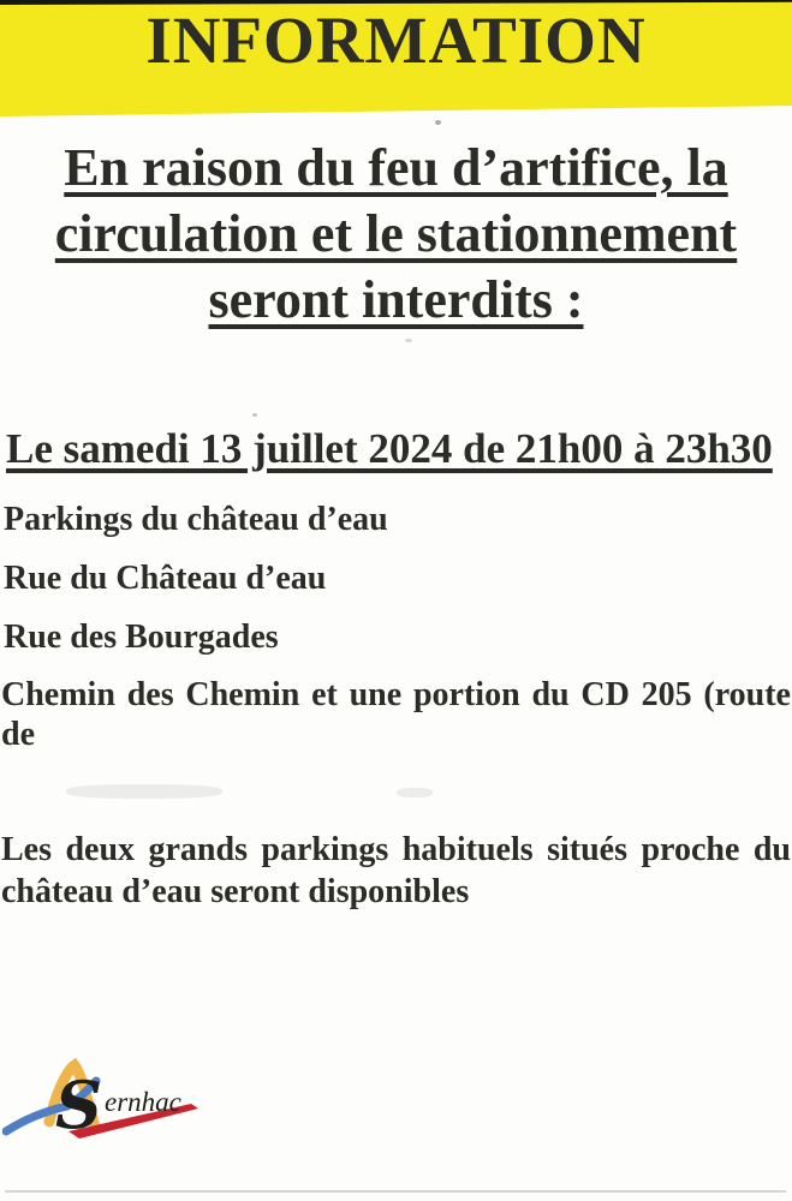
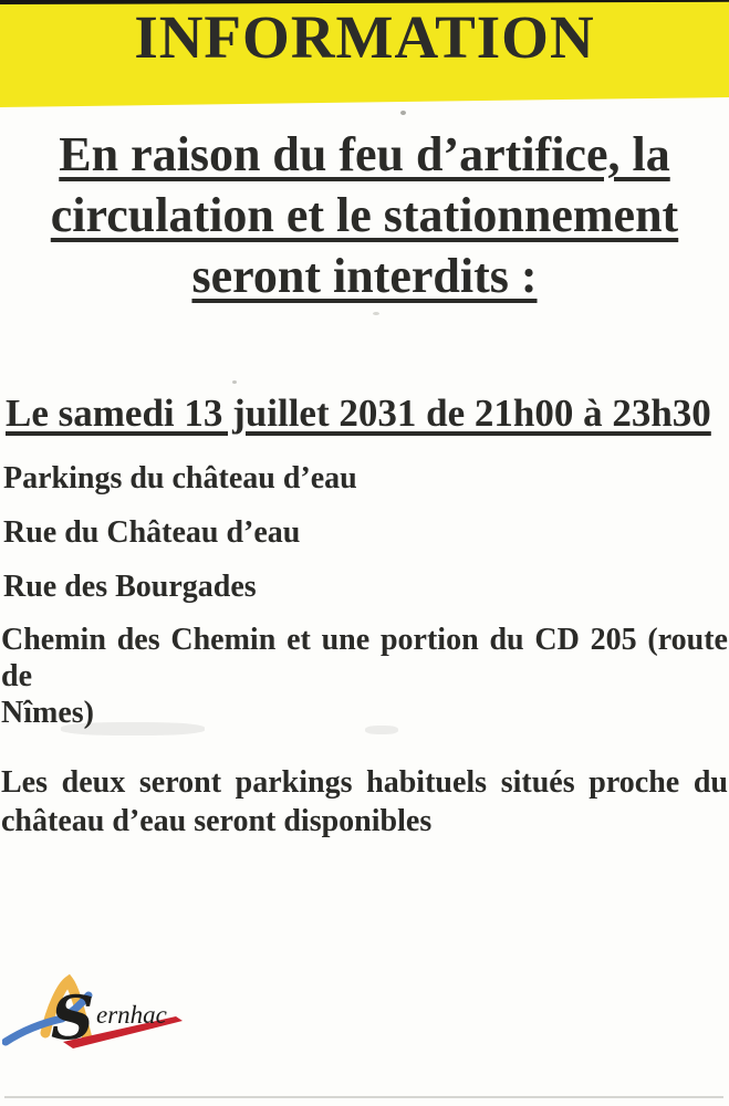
  INFORMATION
  En raison du feu d’artifice, la
  circulation et le stationnement
  seront interdits :
- Le samedi 13 juillet 2024 de 21h00 à 23h30
+ Le samedi 13 juillet 2031 de 21h00 à 23h30
  Parkings du château d’eau
  Rue du Château d’eau
  Rue des Bourgades
  Chemin des Chemin et une portion du CD 205 (route de
+ Nîmes)
- Les deux grands parkings habituels situés proche du
+ Les deux seront parkings habituels situés proche du
  château d’eau seront disponibles
  S
  ernhac
